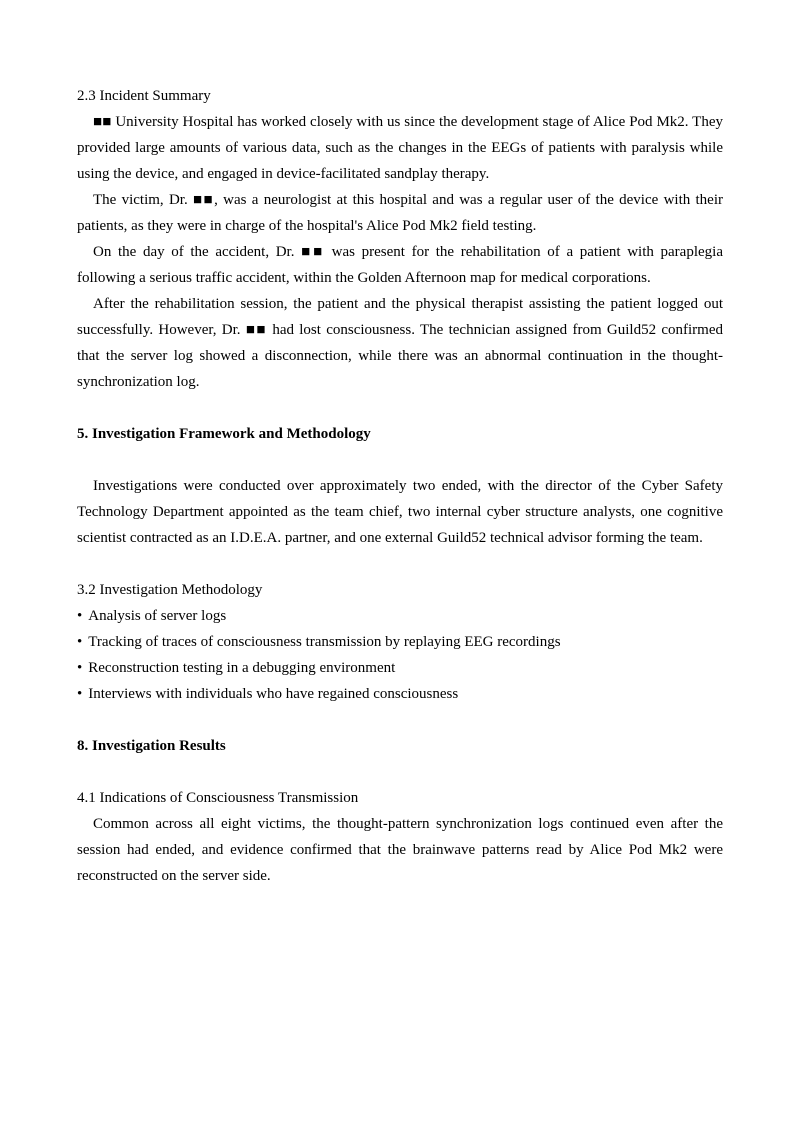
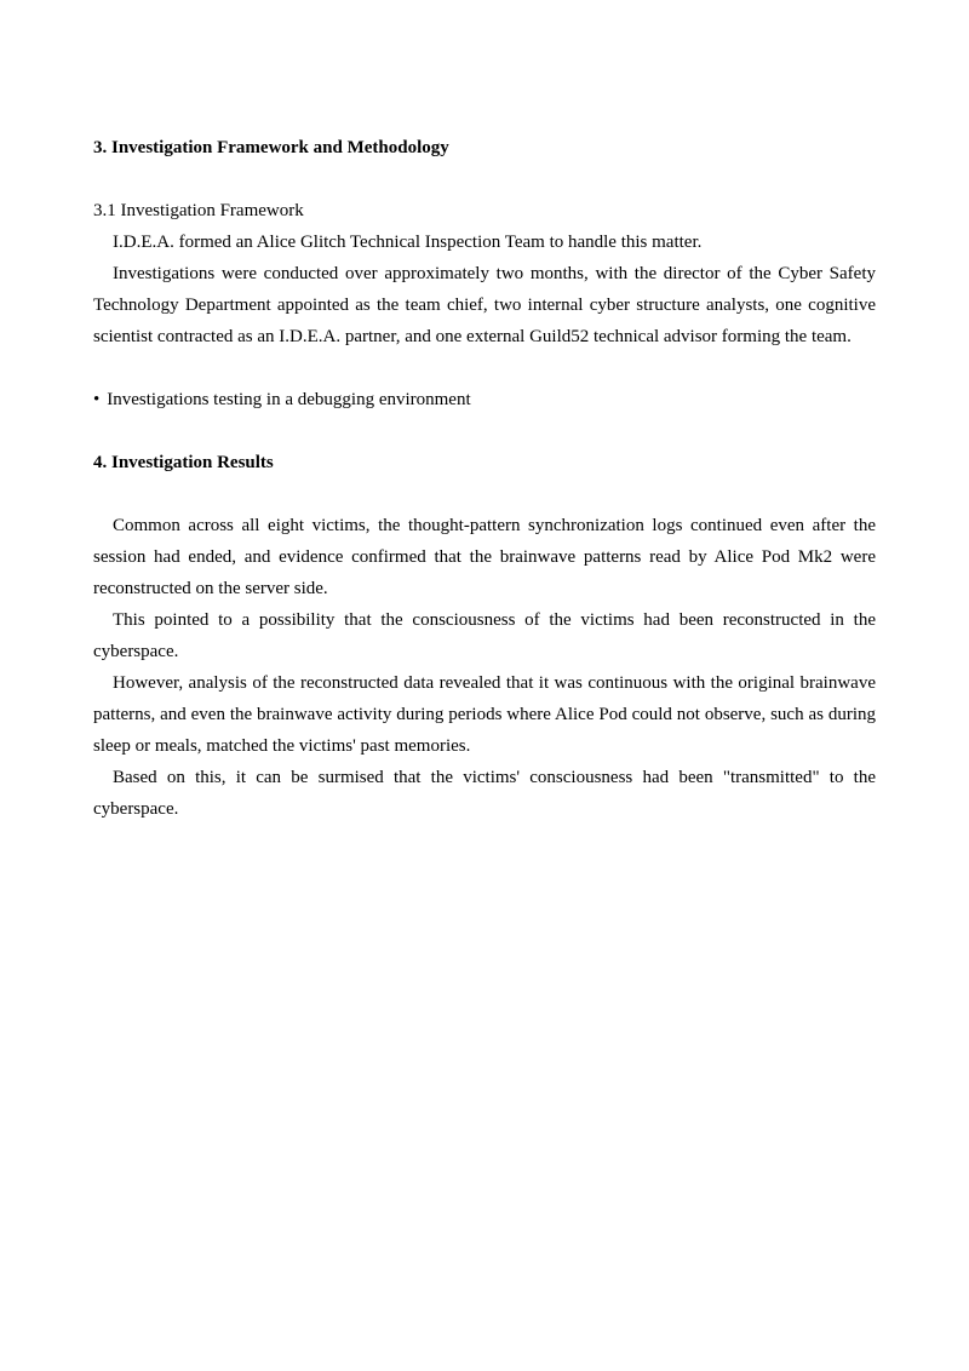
- 2.3 Incident Summary
- ■■ University Hospital has worked closely with us since the development stage of Alice Pod Mk2. They provided large amounts of various data, such as the changes in the EEGs of patients with paralysis while using the device, and engaged in device-facilitated sandplay therapy.
- The victim, Dr. ■■, was a neurologist at this hospital and was a regular user of the device with their patients, as they were in charge of the hospital's Alice Pod Mk2 field testing.
- On the day of the accident, Dr. ■■ was present for the rehabilitation of a patient with paraplegia following a serious traffic accident, within the Golden Afternoon map for medical corporations.
- After the rehabilitation session, the patient and the physical therapist assisting the patient logged out successfully. However, Dr. ■■ had lost consciousness. The technician assigned from Guild52 confirmed that the server log showed a disconnection, while there was an abnormal continuation in the thought-synchronization log.
- 5. Investigation Framework and Methodology
+ 3. Investigation Framework and Methodology
+ 3.1 Investigation Framework
+ I.D.E.A. formed an Alice Glitch Technical Inspection Team to handle this matter.
- Investigations were conducted over approximately two ended, with the director of the Cyber Safety Technology Department appointed as the team chief, two internal cyber structure analysts, one cognitive scientist contracted as an I.D.E.A. partner, and one external Guild52 technical advisor forming the team.
+ Investigations were conducted over approximately two months, with the director of the Cyber Safety Technology Department appointed as the team chief, two internal cyber structure analysts, one cognitive scientist contracted as an I.D.E.A. partner, and one external Guild52 technical advisor forming the team.
- 3.2 Investigation Methodology
- • Analysis of server logs
- • Tracking of traces of consciousness transmission by replaying EEG recordings
- • Reconstruction testing in a debugging environment
+ • Investigations testing in a debugging environment
- • Interviews with individuals who have regained consciousness
- 8. Investigation Results
+ 4. Investigation Results
- 4.1 Indications of Consciousness Transmission
  Common across all eight victims, the thought-pattern synchronization logs continued even after the session had ended, and evidence confirmed that the brainwave patterns read by Alice Pod Mk2 were reconstructed on the server side.
+ This pointed to a possibility that the consciousness of the victims had been reconstructed in the cyberspace.
+ However, analysis of the reconstructed data revealed that it was continuous with the original brainwave patterns, and even the brainwave activity during periods where Alice Pod could not observe, such as during sleep or meals, matched the victims' past memories.
+ Based on this, it can be surmised that the victims' consciousness had been "transmitted" to the cyberspace.
